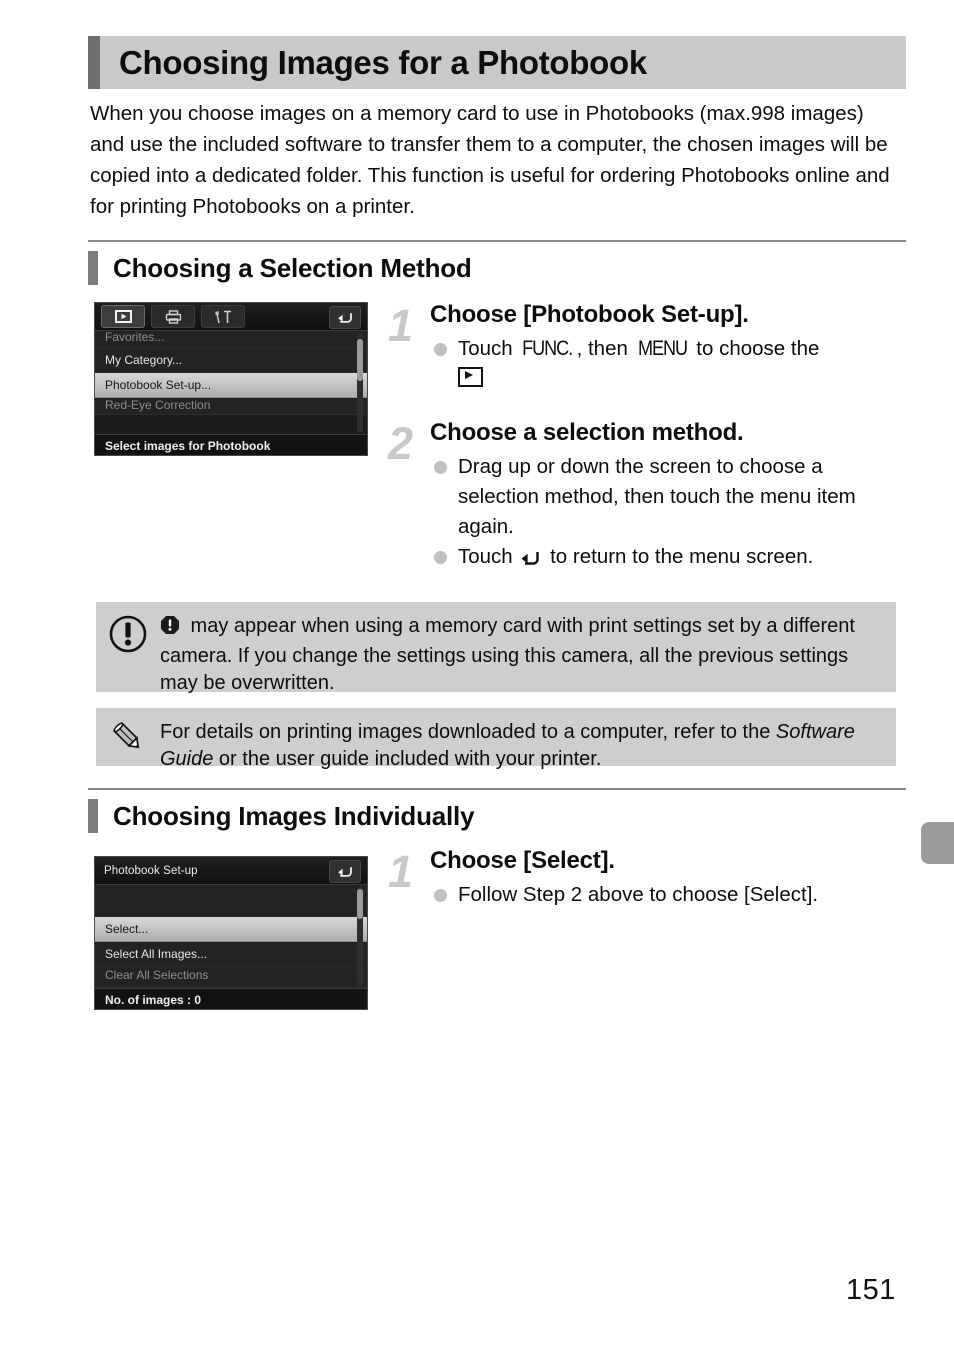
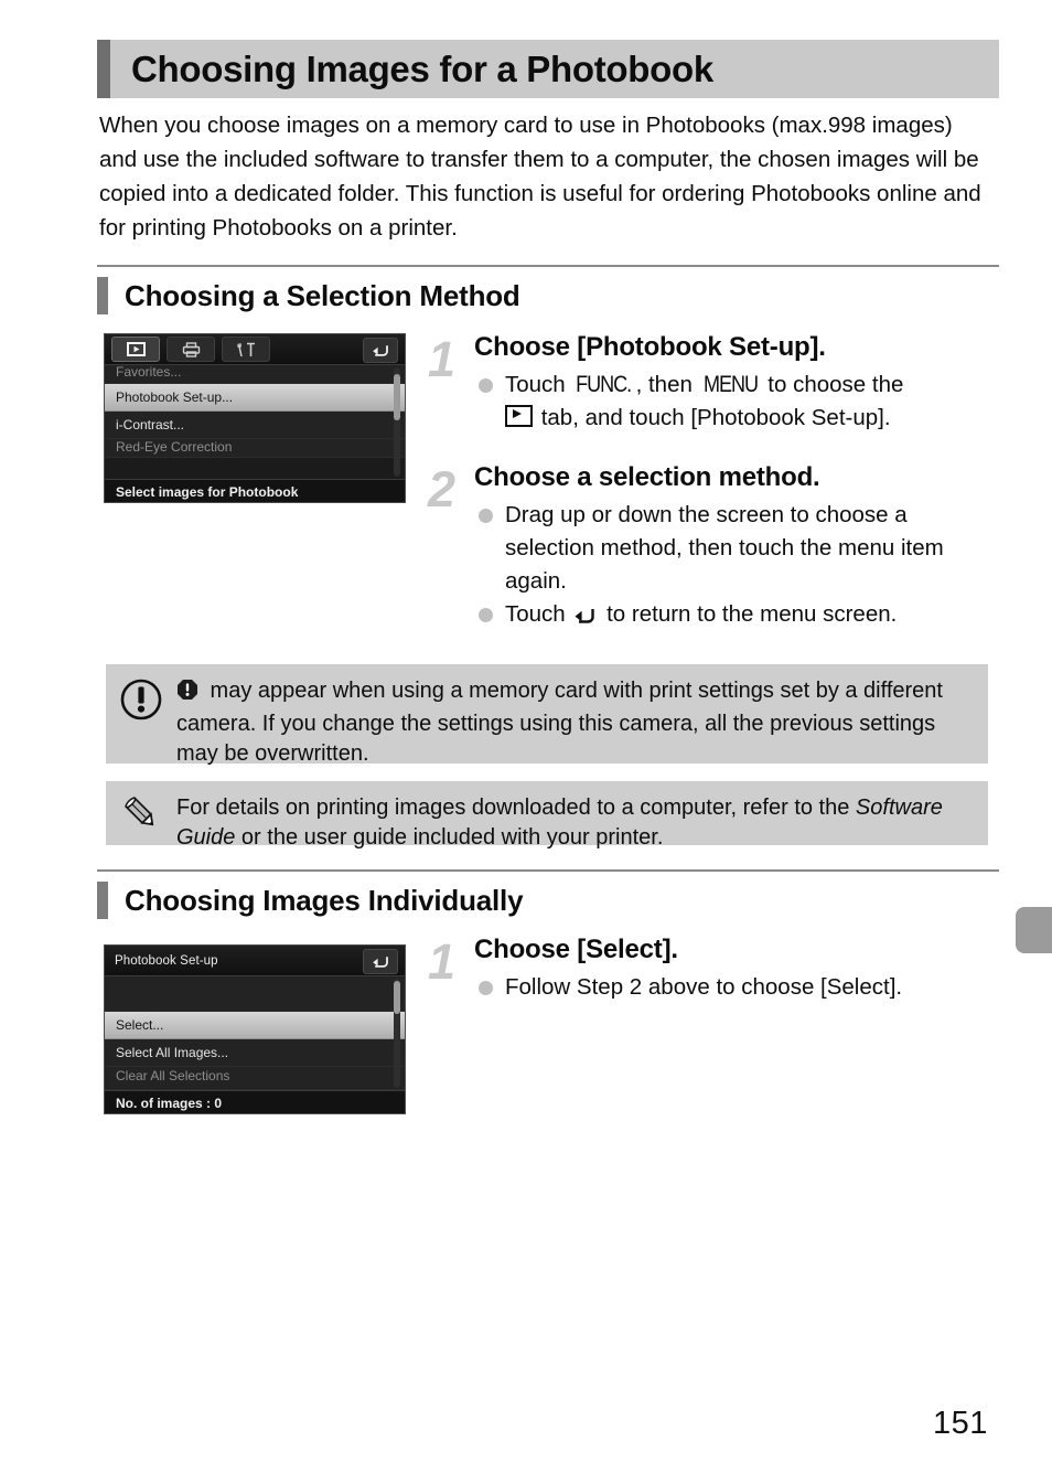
  Choosing Images for a Photobook
  When you choose images on a memory card to use in Photobooks (max.998 images) and use the included software to transfer them to a computer, the chosen images will be copied into a dedicated folder. This function is useful for ordering Photobooks online and for printing Photobooks on a printer.
  Choosing a Selection Method
  Favorites...
- My Category...
  Photobook Set-up...
+ i-Contrast...
  Red-Eye Correction
  Select images for Photobook
  1
  Choose [Photobook Set-up].
  Touch FUNC. , then MENU to choose the
+ tab, and touch [Photobook Set-up].
  2
  Choose a selection method.
  Drag up or down the screen to choose a selection method, then touch the menu item again.
  Touch to return to the menu screen.
  may appear when using a memory card with print settings set by a different camera. If you change the settings using this camera, all the previous settings may be overwritten.
  For details on printing images downloaded to a computer, refer to the Software Guide or the user guide included with your printer.
  Choosing Images Individually
  Photobook Set-up
  Select...
  Select All Images...
  Clear All Selections
  No. of images : 0
  1
  Choose [Select].
  Follow Step 2 above to choose [Select].
  151
